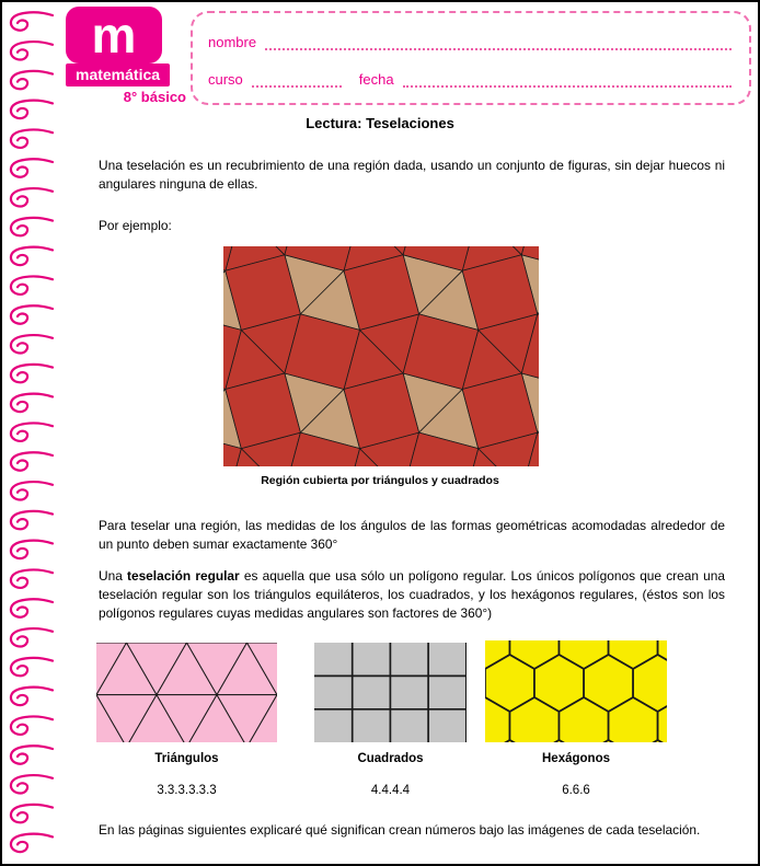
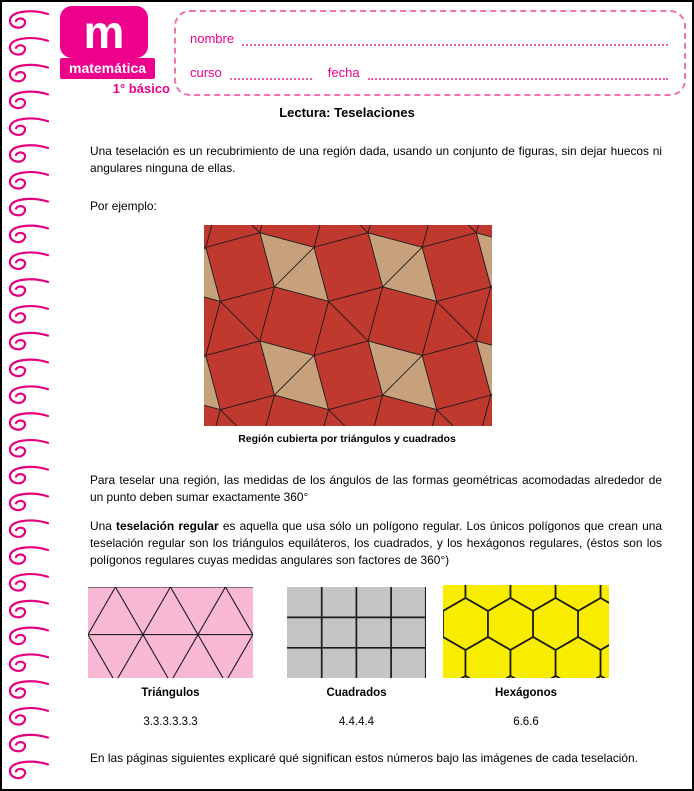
  m
  matemática
- 8° básico
+ 1° básico
  nombre
  curso
  fecha
  Lectura: Teselaciones
  Una teselación es un recubrimiento de una región dada, usando un conjunto de figuras, sin dejar huecos ni angulares ninguna de ellas.
  Por ejemplo:
  Región cubierta por triángulos y cuadrados
  Para teselar una región, las medidas de los ángulos de las formas geométricas acomodadas alrededor de un punto deben sumar exactamente 360°
  Una teselación regular es aquella que usa sólo un polígono regular. Los únicos polígonos que crean una teselación regular son los triángulos equiláteros, los cuadrados, y los hexágonos regulares, (éstos son los polígonos regulares cuyas medidas angulares son factores de 360°)
  Triángulos
  Cuadrados
  Hexágonos
  3.3.3.3.3.3
  4.4.4.4
  6.6.6
- En las páginas siguientes explicaré qué significan crean números bajo las imágenes de cada teselación.
+ En las páginas siguientes explicaré qué significan estos números bajo las imágenes de cada teselación.
